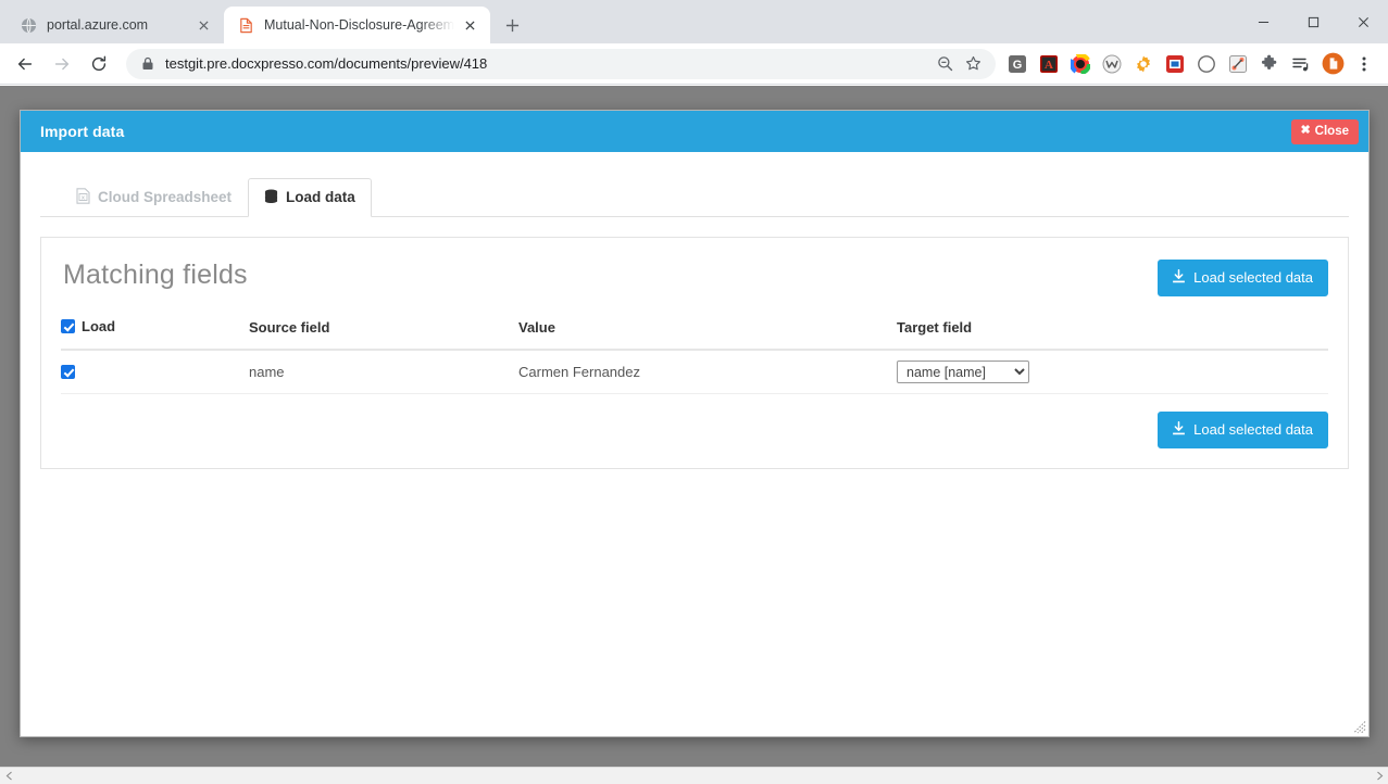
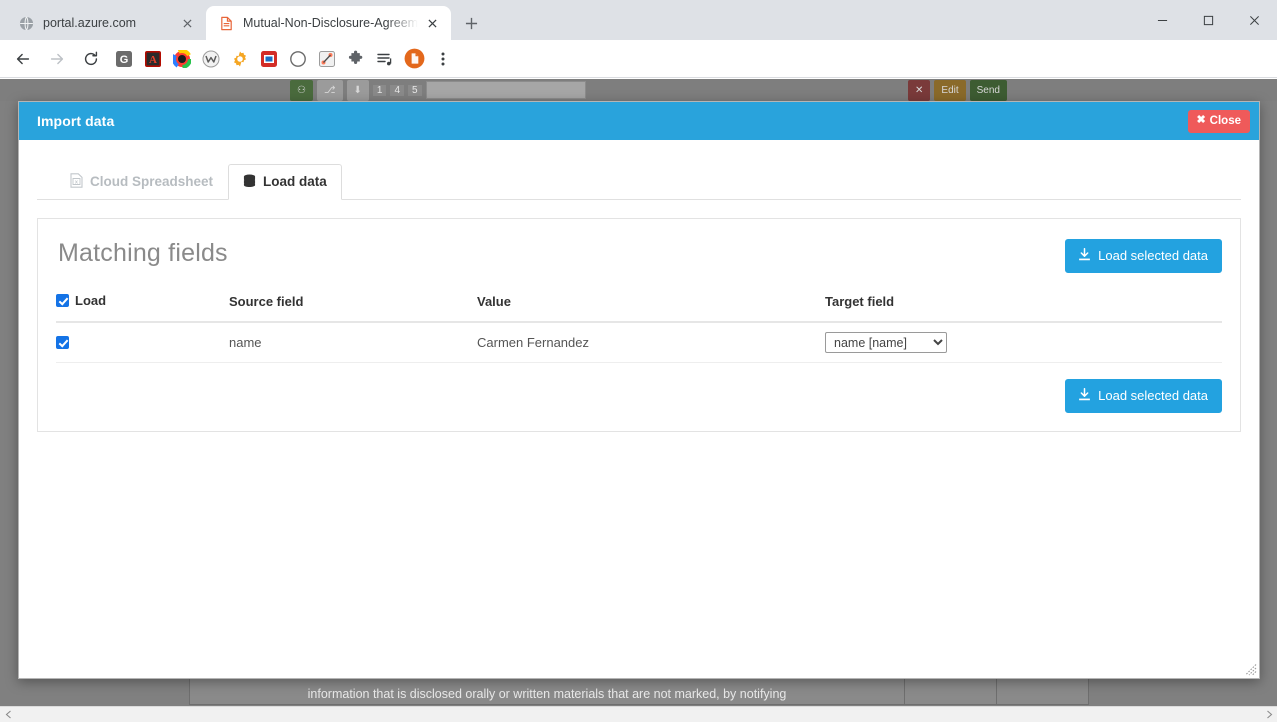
  portal.azure.com
  Mutual-Non-Disclosure-Agreem
- testgit.pre.docxpresso.com/documents/preview/418
  G
  A
+ ⚇
+ ⎇
+ ⬇
+ 1
+ 4
+ 5
+ ✕
+ Edit
+ Send
+ information that is disclosed orally or written materials that are not marked, by notifying
  Import data
  ✖
  Close
  Cloud Spreadsheet
  Load data
  Matching fields
  Load selected data
  Load	Source field	Value	Target field
  	name	Carmen Fernandez	name [name]
  Load selected data
